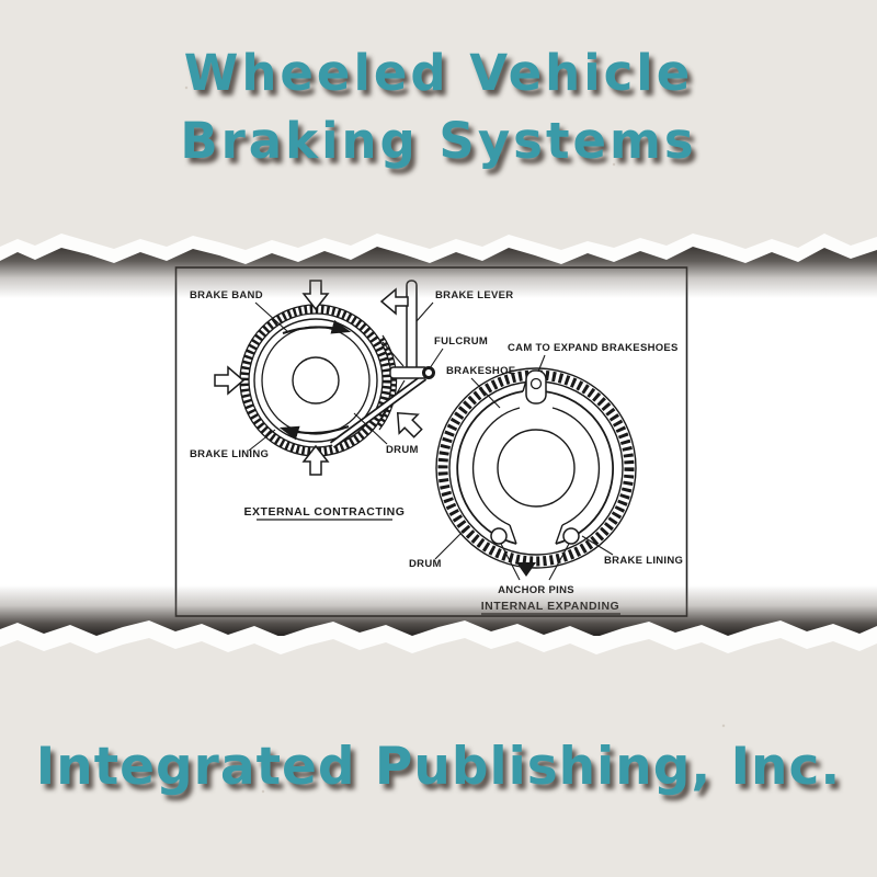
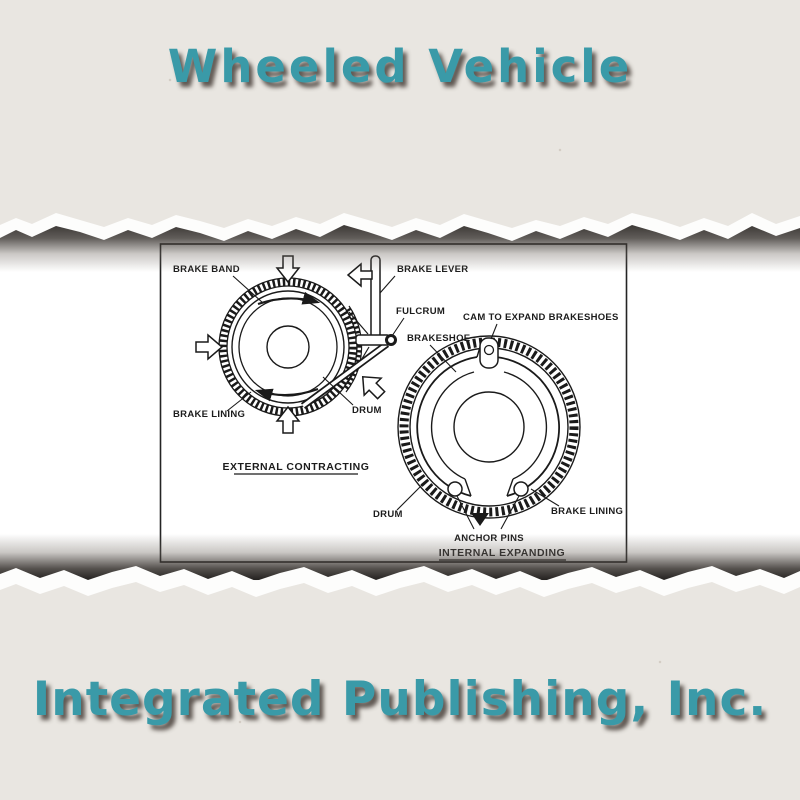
  FULCRUM
  BRAKE LINING
  DRUM
  EXTERNAL CONTRACTING
  CAM TO EXPAND BRAKESHOES
  BRAKESHOE
  DRUM
  BRAKE LINING
  Wheeled Vehicle
- Braking Systems
  Integrated Publishing, Inc.
